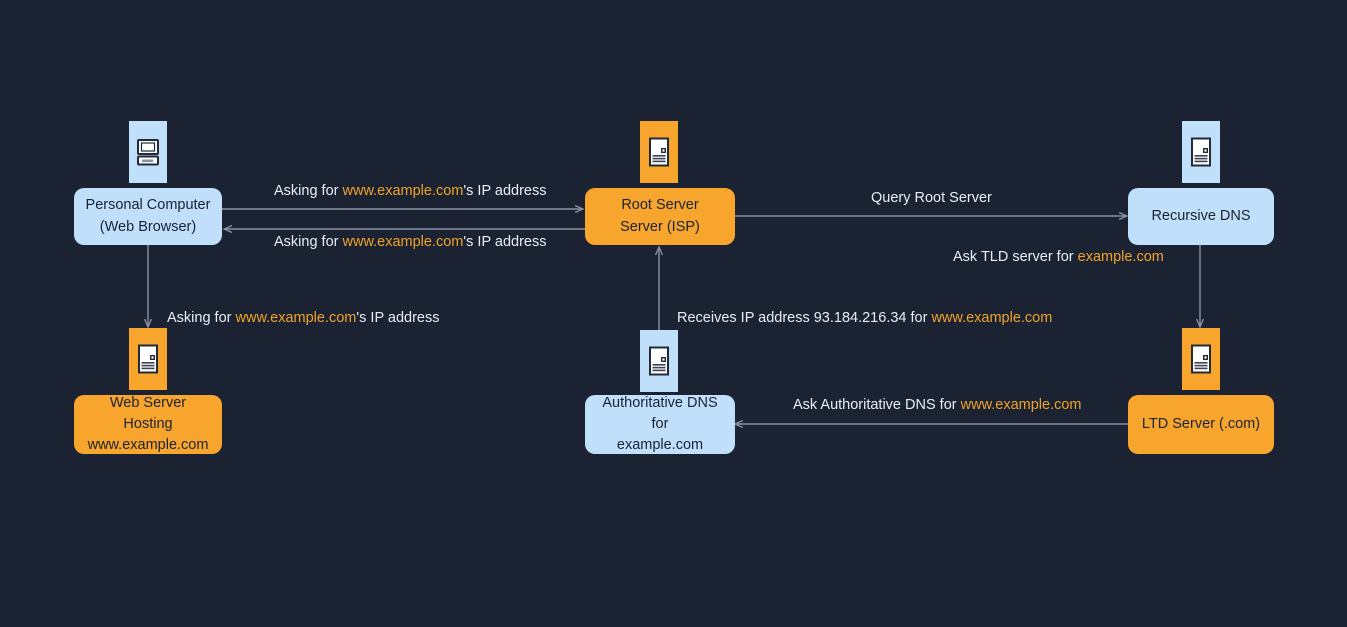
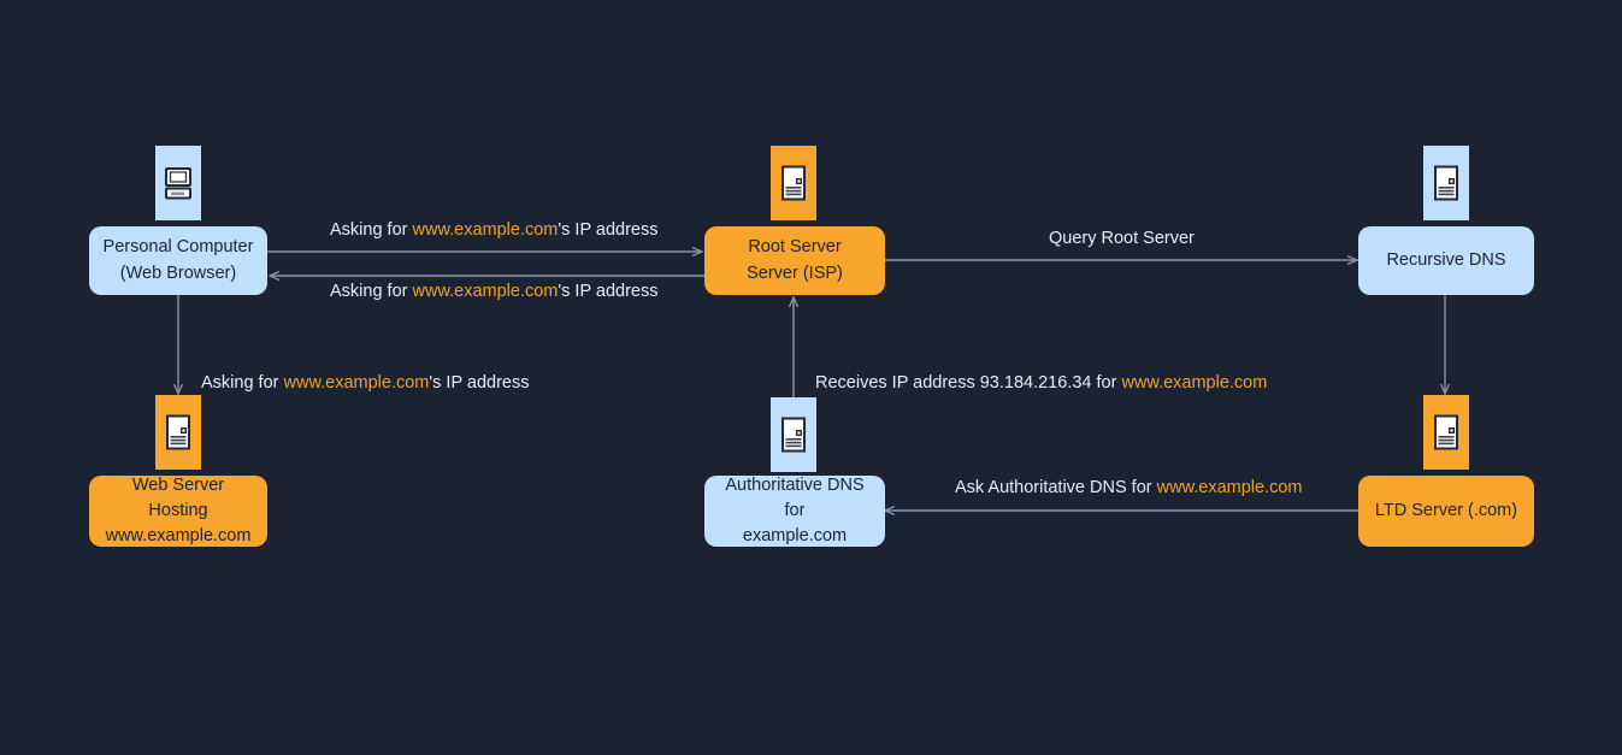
  Personal Computer
  (Web Browser)
  Root Server
  Server (ISP)
  Recursive DNS
  Web Server Hosting
  www.example.com
  Authoritative DNS for
  example.com
  LTD Server (.com)
  Asking for www.example.com's IP address
  Asking for www.example.com's IP address
  Query Root Server
- Ask TLD server for example.com
  Asking for www.example.com's IP address
  Receives IP address 93.184.216.34 for www.example.com
  Ask Authoritative DNS for www.example.com
